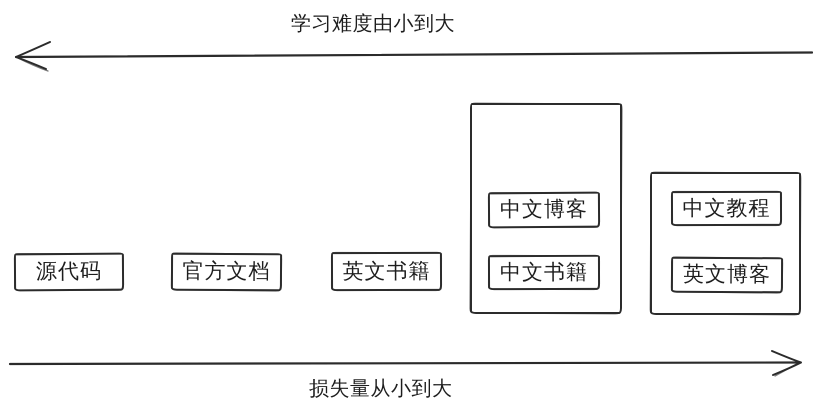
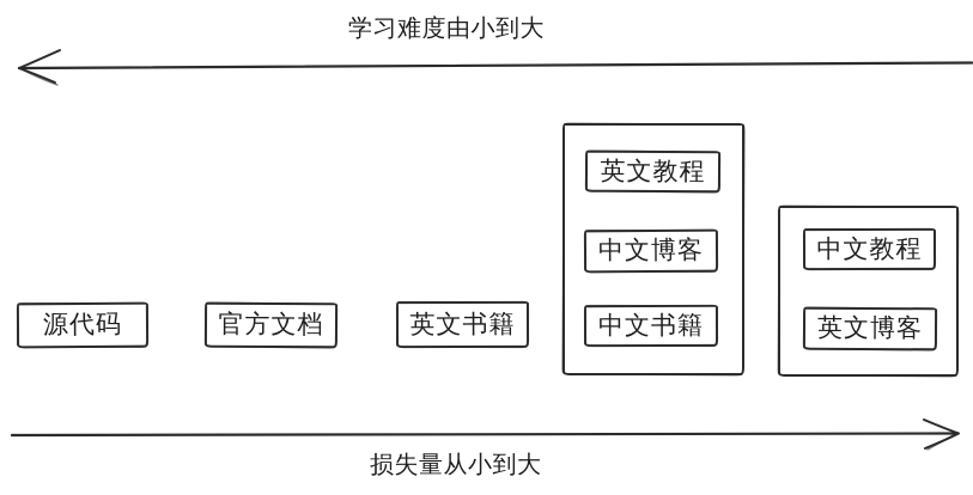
  学习难度由小到大
  源代码
  官方文档
  英文书籍
+ 英文教程
  中文博客
  中文书籍
  中文教程
  英文博客
  损失量从小到大
